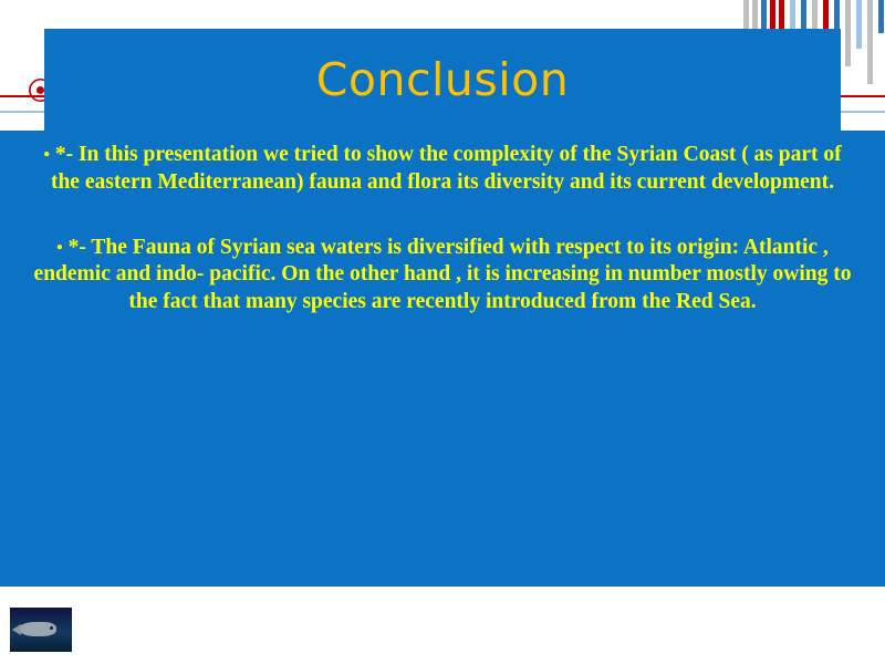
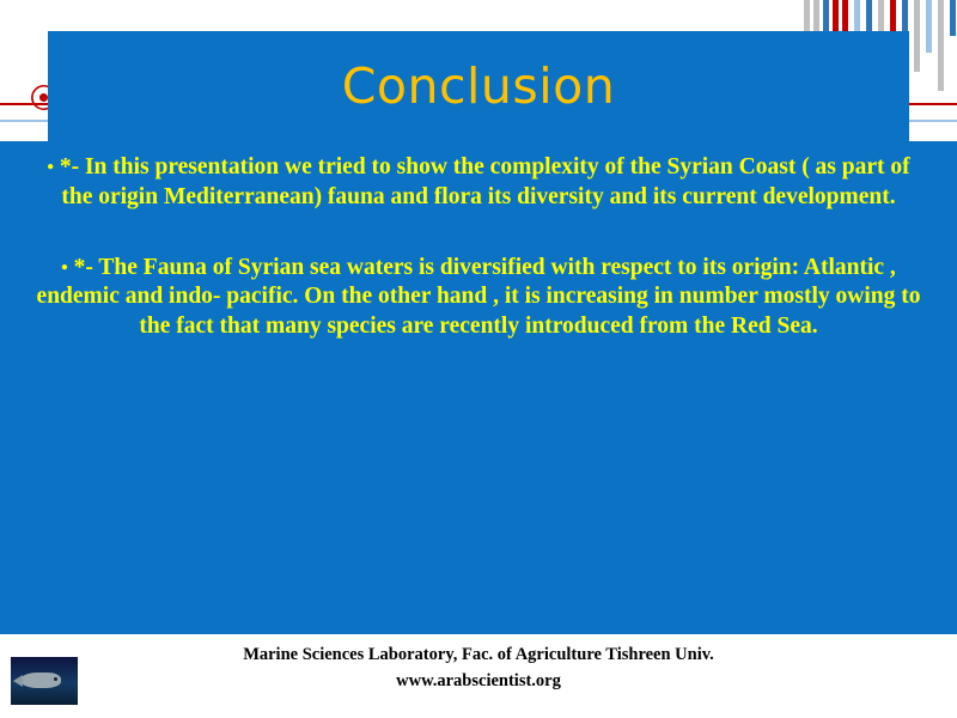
  ⦿
  Conclusion
- • *- In this presentation we tried to show the complexity of the Syrian Coast ( as part of the eastern Mediterranean) fauna and flora its diversity and its current development.
+ • *- In this presentation we tried to show the complexity of the Syrian Coast ( as part of the origin Mediterranean) fauna and flora its diversity and its current development.
  • *- The Fauna of Syrian sea waters is diversified with respect to its origin: Atlantic , endemic and indo- pacific. On the other hand , it is increasing in number mostly owing to the fact that many species are recently introduced from the Red Sea.
+ Marine Sciences Laboratory, Fac. of Agriculture Tishreen Univ.
+ www.arabscientist.org
